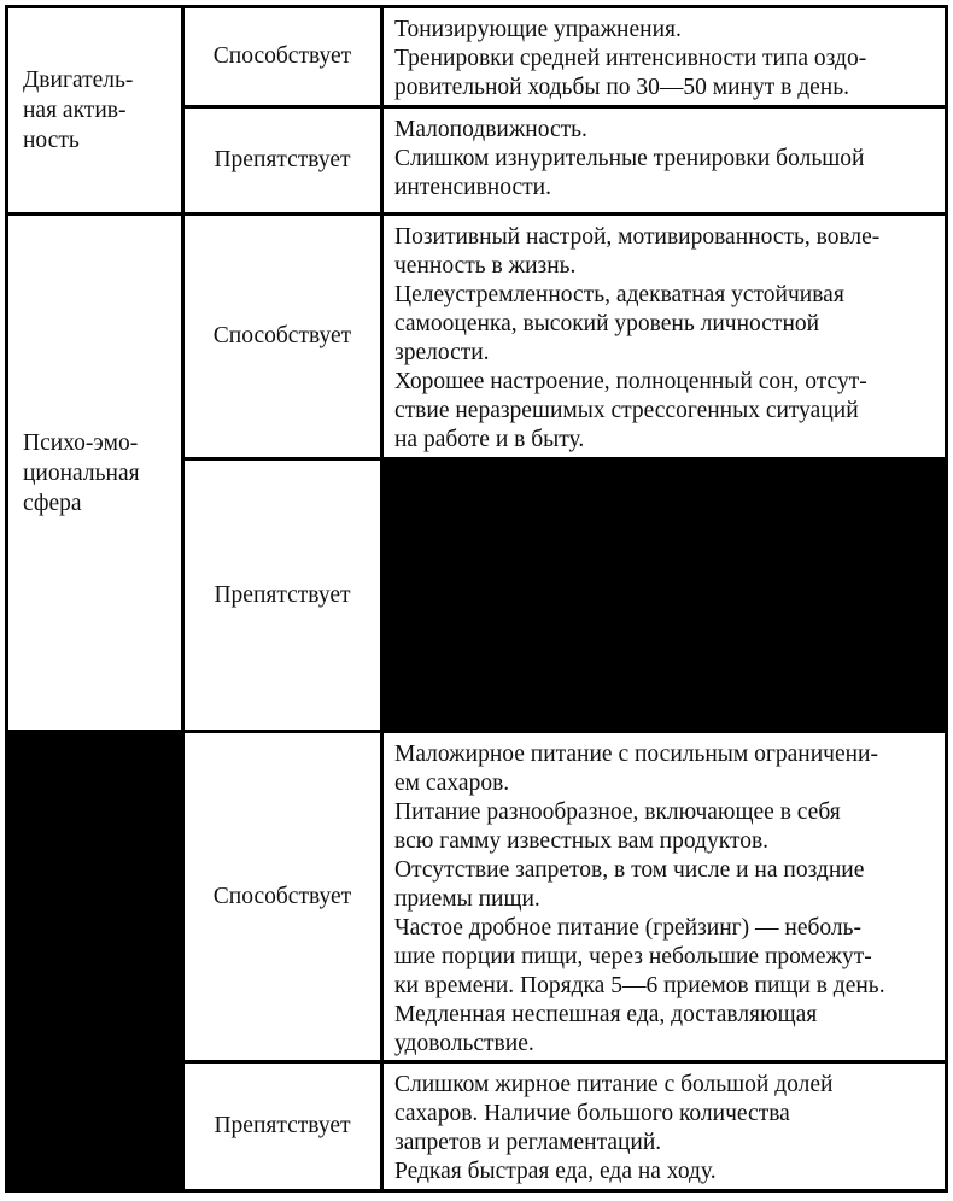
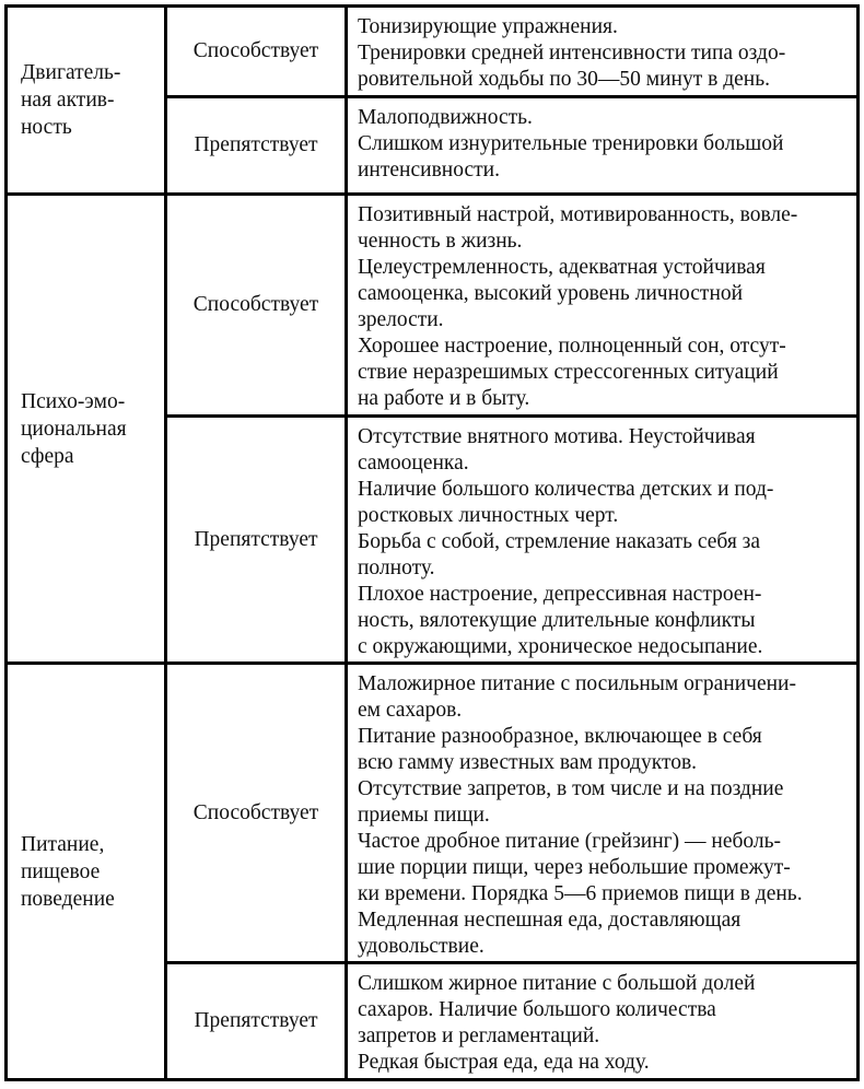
  Двигатель-
  ная актив-
  ность
  Способствует
  Тонизирующие упражнения.
  Тренировки средней интенсивности типа оздо-
  ровительной ходьбы по 30—50 минут в день.
  Препятствует
  Малоподвижность.
  Слишком изнурительные тренировки большой
  интенсивности.
  Психо-эмо-
  циональная
  сфера
  Способствует
  Позитивный настрой, мотивированность, вовле-
  ченность в жизнь.
  Целеустремленность, адекватная устойчивая
  самооценка, высокий уровень личностной
  зрелости.
  Хорошее настроение, полноценный сон, отсут-
  ствие неразрешимых стрессогенных ситуаций
  на работе и в быту.
  Препятствует
+ Отсутствие внятного мотива. Неустойчивая
+ самооценка.
+ Наличие большого количества детских и под-
+ ростковых личностных черт.
+ Борьба с собой, стремление наказать себя за
+ полноту.
+ Плохое настроение, депрессивная настроен-
+ ность, вялотекущие длительные конфликты
+ с окружающими, хроническое недосыпание.
+ Питание,
+ пищевое
+ поведение
  Способствует
  Маложирное питание с посильным ограничени-
  ем сахаров.
  Питание разнообразное, включающее в себя
  всю гамму известных вам продуктов.
  Отсутствие запретов, в том числе и на поздние
  приемы пищи.
  Частое дробное питание (грейзинг) — неболь-
  шие порции пищи, через небольшие промежут-
  ки времени. Порядка 5—6 приемов пищи в день.
  Медленная неспешная еда, доставляющая
  удовольствие.
  Препятствует
  Слишком жирное питание с большой долей
  сахаров. Наличие большого количества
  запретов и регламентаций.
  Редкая быстрая еда, еда на ходу.
